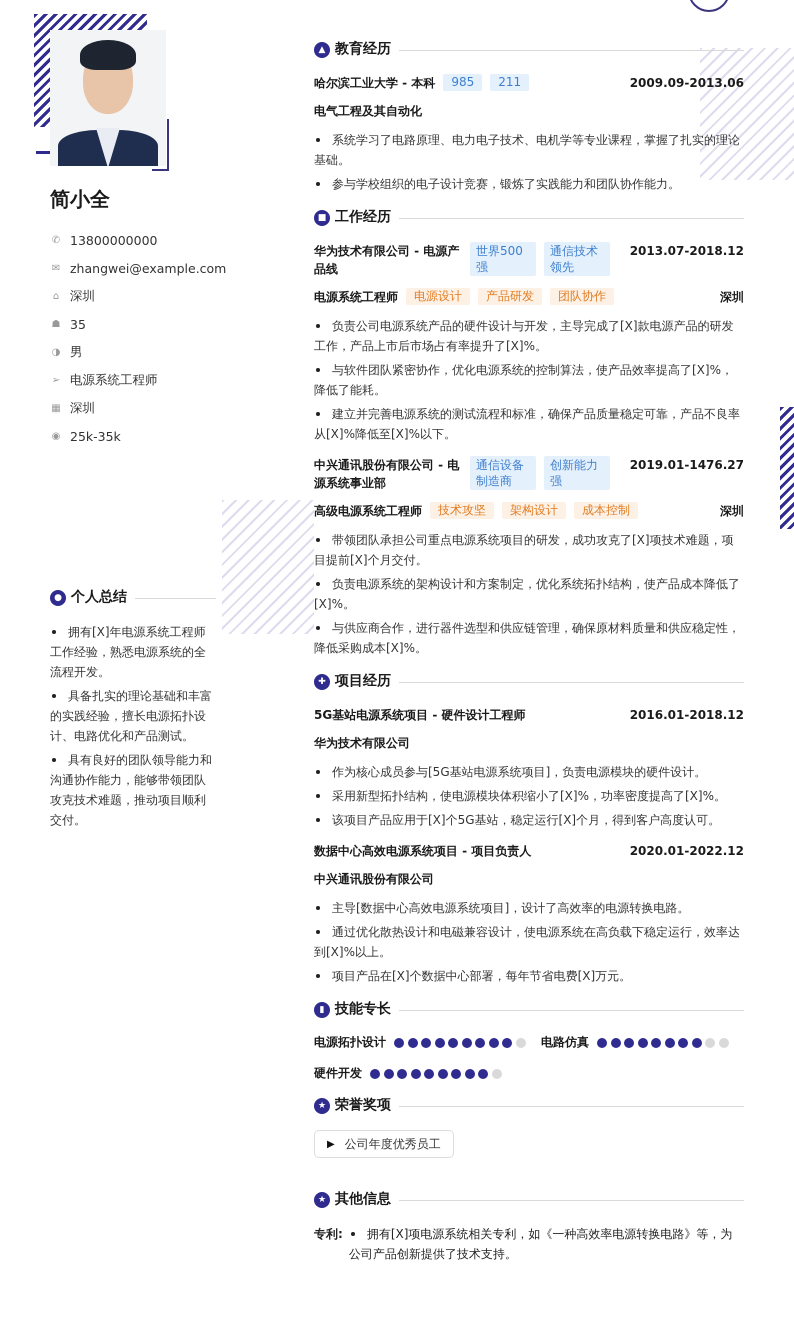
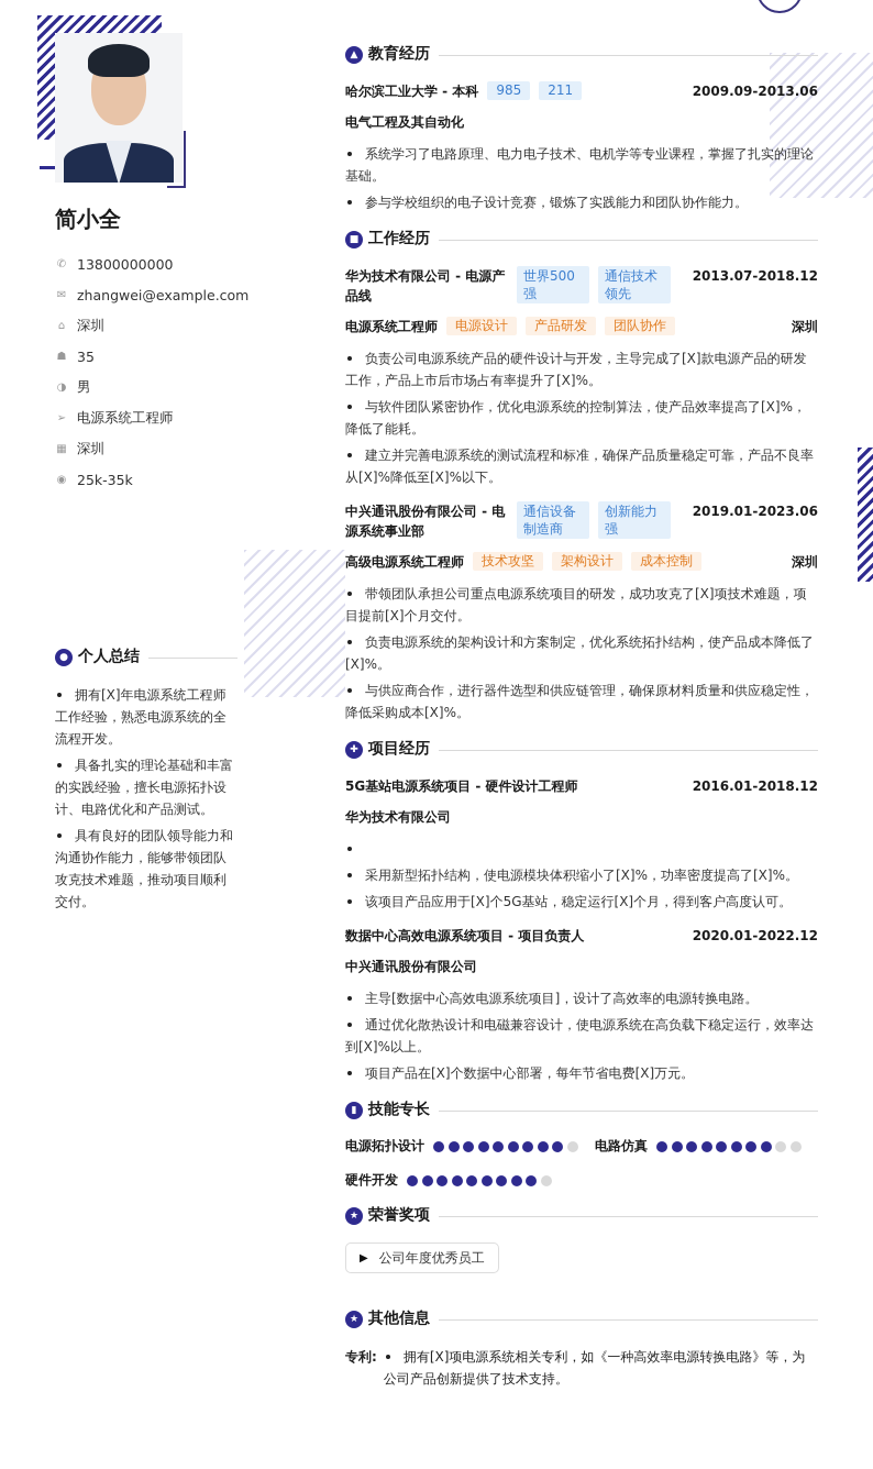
  简小全
  ✆
  13800000000
  ✉
  zhangwei@example.com
  ⌂
  深圳
  ☗
  35
  ◑
  男
  ➢
  电源系统工程师
  ▦
  深圳
  ◉
  25k-35k
  ●
  个人总结
  拥有[X]年电源系统工程师工作经验，熟悉电源系统的全流程开发。
  具备扎实的理论基础和丰富的实践经验，擅长电源拓扑设计、电路优化和产品测试。
  具有良好的团队领导能力和沟通协作能力，能够带领团队攻克技术难题，推动项目顺利交付。
  ▲
  教育经历
  哈尔滨工业大学 - 本科
  985
  211
  2009.09-2013.06
  电气工程及其自动化
  系统学习了电路原理、电力电子技术、电机学等专业课程，掌握了扎实的理论基础。
  参与学校组织的电子设计竞赛，锻炼了实践能力和团队协作能力。
  ■
  工作经历
  华为技术有限公司 - 电源产品线
  世界500强
  通信技术领先
  2013.07-2018.12
  电源系统工程师
  电源设计
  产品研发
  团队协作
  深圳
  负责公司电源系统产品的硬件设计与开发，主导完成了[X]款电源产品的研发工作，产品上市后市场占有率提升了[X]%。
  与软件团队紧密协作，优化电源系统的控制算法，使产品效率提高了[X]%，降低了能耗。
  建立并完善电源系统的测试流程和标准，确保产品质量稳定可靠，产品不良率从[X]%降低至[X]%以下。
  中兴通讯股份有限公司 - 电源系统事业部
  通信设备制造商
  创新能力强
- 2019.01-1476.27
+ 2019.01-2023.06
  高级电源系统工程师
  技术攻坚
  架构设计
  成本控制
  深圳
  带领团队承担公司重点电源系统项目的研发，成功攻克了[X]项技术难题，项目提前[X]个月交付。
  负责电源系统的架构设计和方案制定，优化系统拓扑结构，使产品成本降低了[X]%。
  与供应商合作，进行器件选型和供应链管理，确保原材料质量和供应稳定性，降低采购成本[X]%。
  ✚
  项目经历
  5G基站电源系统项目 - 硬件设计工程师
  2016.01-2018.12
  华为技术有限公司
- 作为核心成员参与[5G基站电源系统项目]，负责电源模块的硬件设计。
  采用新型拓扑结构，使电源模块体积缩小了[X]%，功率密度提高了[X]%。
  该项目产品应用于[X]个5G基站，稳定运行[X]个月，得到客户高度认可。
  数据中心高效电源系统项目 - 项目负责人
  2020.01-2022.12
  中兴通讯股份有限公司
  主导[数据中心高效电源系统项目]，设计了高效率的电源转换电路。
  通过优化散热设计和电磁兼容设计，使电源系统在高负载下稳定运行，效率达到[X]%以上。
  项目产品在[X]个数据中心部署，每年节省电费[X]万元。
  ▮
  技能专长
  电源拓扑设计
  电路仿真
  硬件开发
  ★
  荣誉奖项
  ▶
  公司年度优秀员工
  ★
  其他信息
  专利:
  拥有[X]项电源系统相关专利，如《一种高效率电源转换电路》等，为公司产品创新提供了技术支持。
